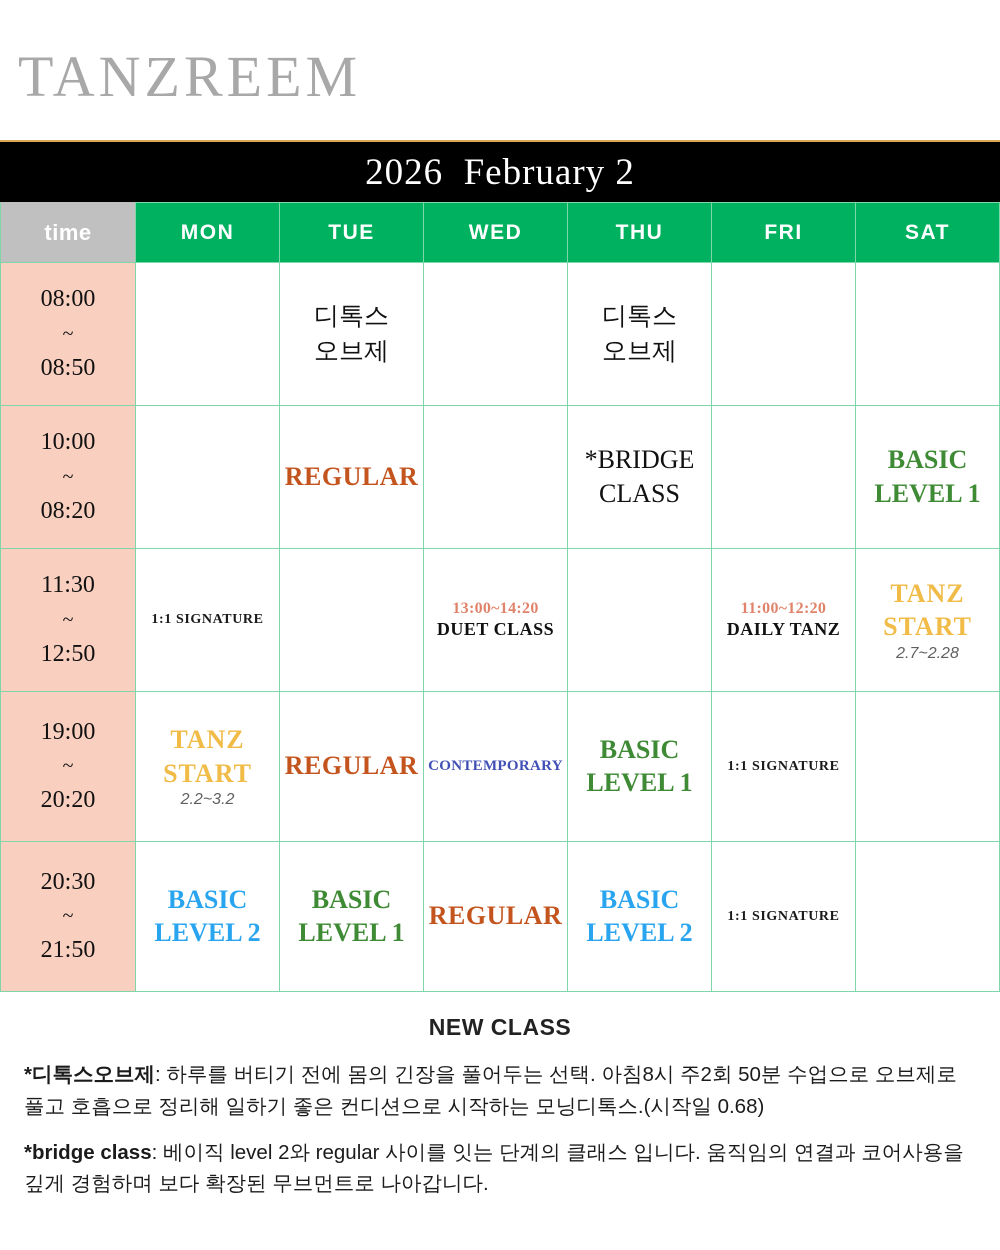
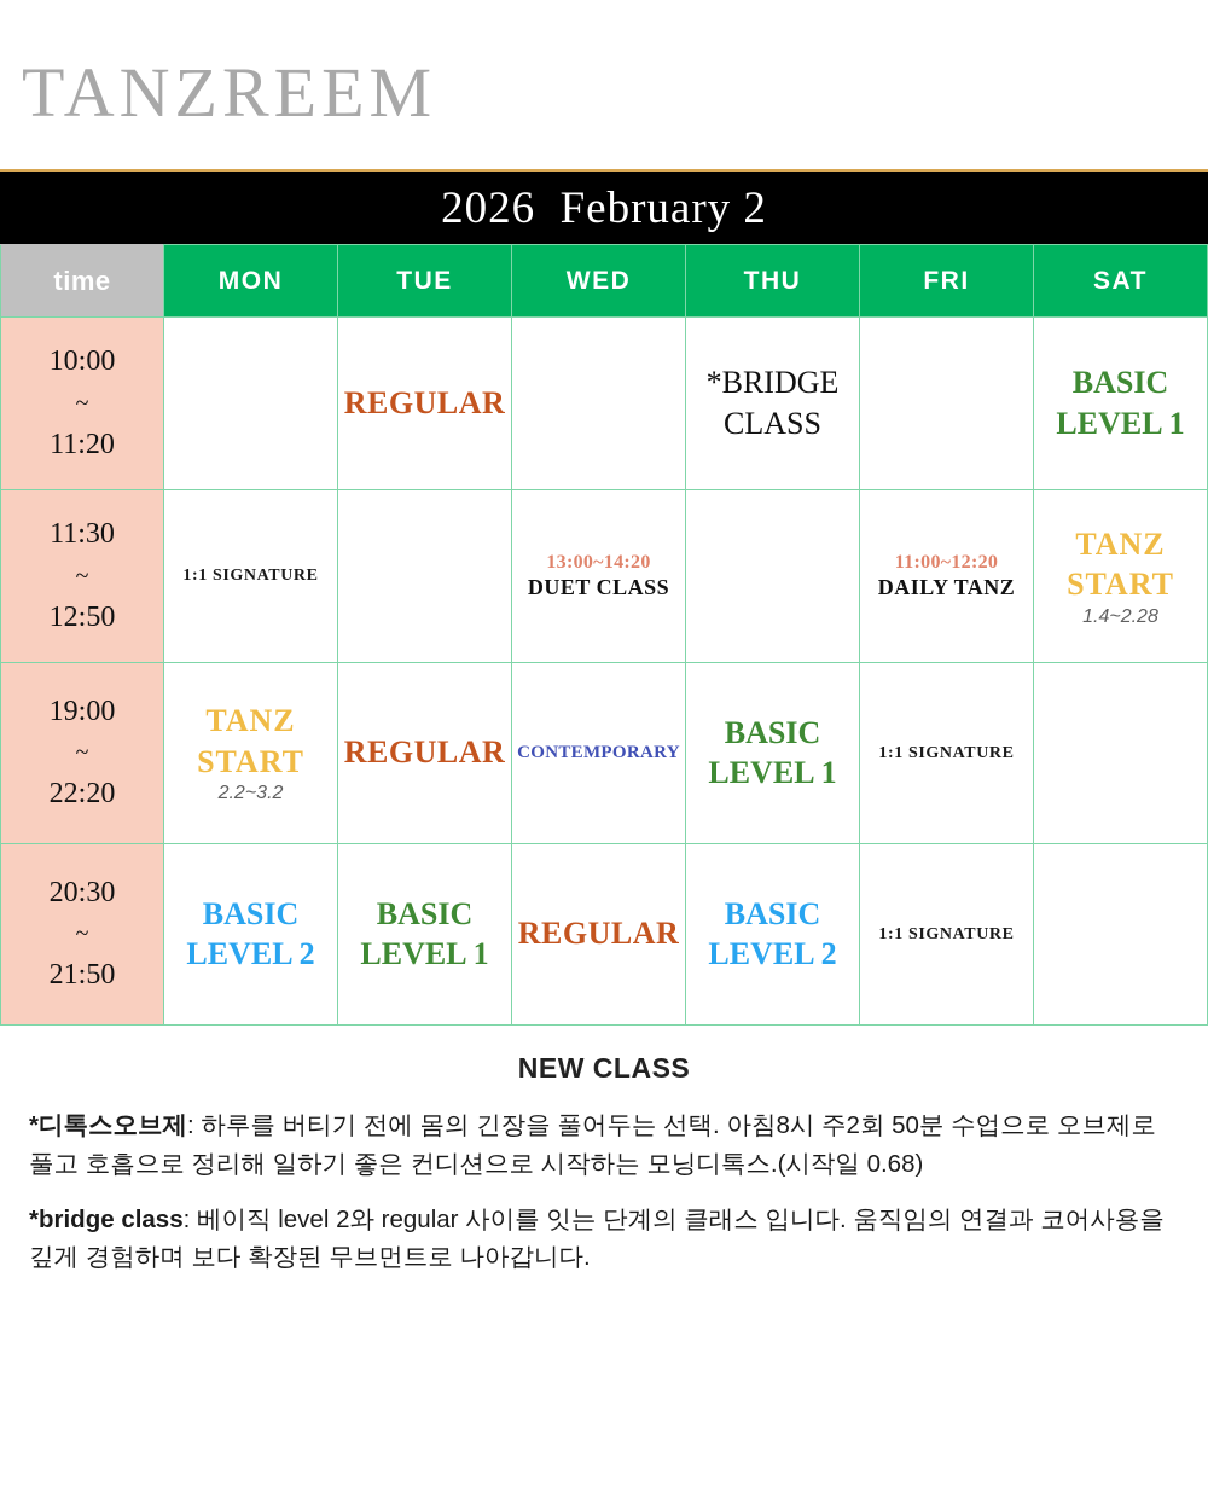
  TANZREEM
  2026 February 2
  time	MON	TUE	WED	THU	FRI	SAT
- 08:00~08:50		디톡스오브제		디톡스오브제
- 10:00~08:20		REGULAR		*BRIDGECLASS		BASICLEVEL 1
+ 10:00~11:20		REGULAR		*BRIDGECLASS		BASICLEVEL 1
- 11:30~12:50	1:1 SIGNATURE		13:00~14:20DUET CLASS		11:00~12:20DAILY TANZ	TANZSTART2.7~2.28
+ 11:30~12:50	1:1 SIGNATURE		13:00~14:20DUET CLASS		11:00~12:20DAILY TANZ	TANZSTART1.4~2.28
- 19:00~20:20	TANZSTART2.2~3.2	REGULAR	CONTEMPORARY	BASICLEVEL 1	1:1 SIGNATURE
+ 19:00~22:20	TANZSTART2.2~3.2	REGULAR	CONTEMPORARY	BASICLEVEL 1	1:1 SIGNATURE
  20:30~21:50	BASICLEVEL 2	BASICLEVEL 1	REGULAR	BASICLEVEL 2	1:1 SIGNATURE
  NEW CLASS
  *디톡스오브제: 하루를 버티기 전에 몸의 긴장을 풀어두는 선택. 아침8시 주2회 50분 수업으로 오브제로 풀고 호흡으로 정리해 일하기 좋은 컨디션으로 시작하는 모닝디톡스.(시작일 0.68)
  *bridge class: 베이직 level 2와 regular 사이를 잇는 단계의 클래스 입니다. 움직임의 연결과 코어사용을 깊게 경험하며 보다 확장된 무브먼트로 나아갑니다.
